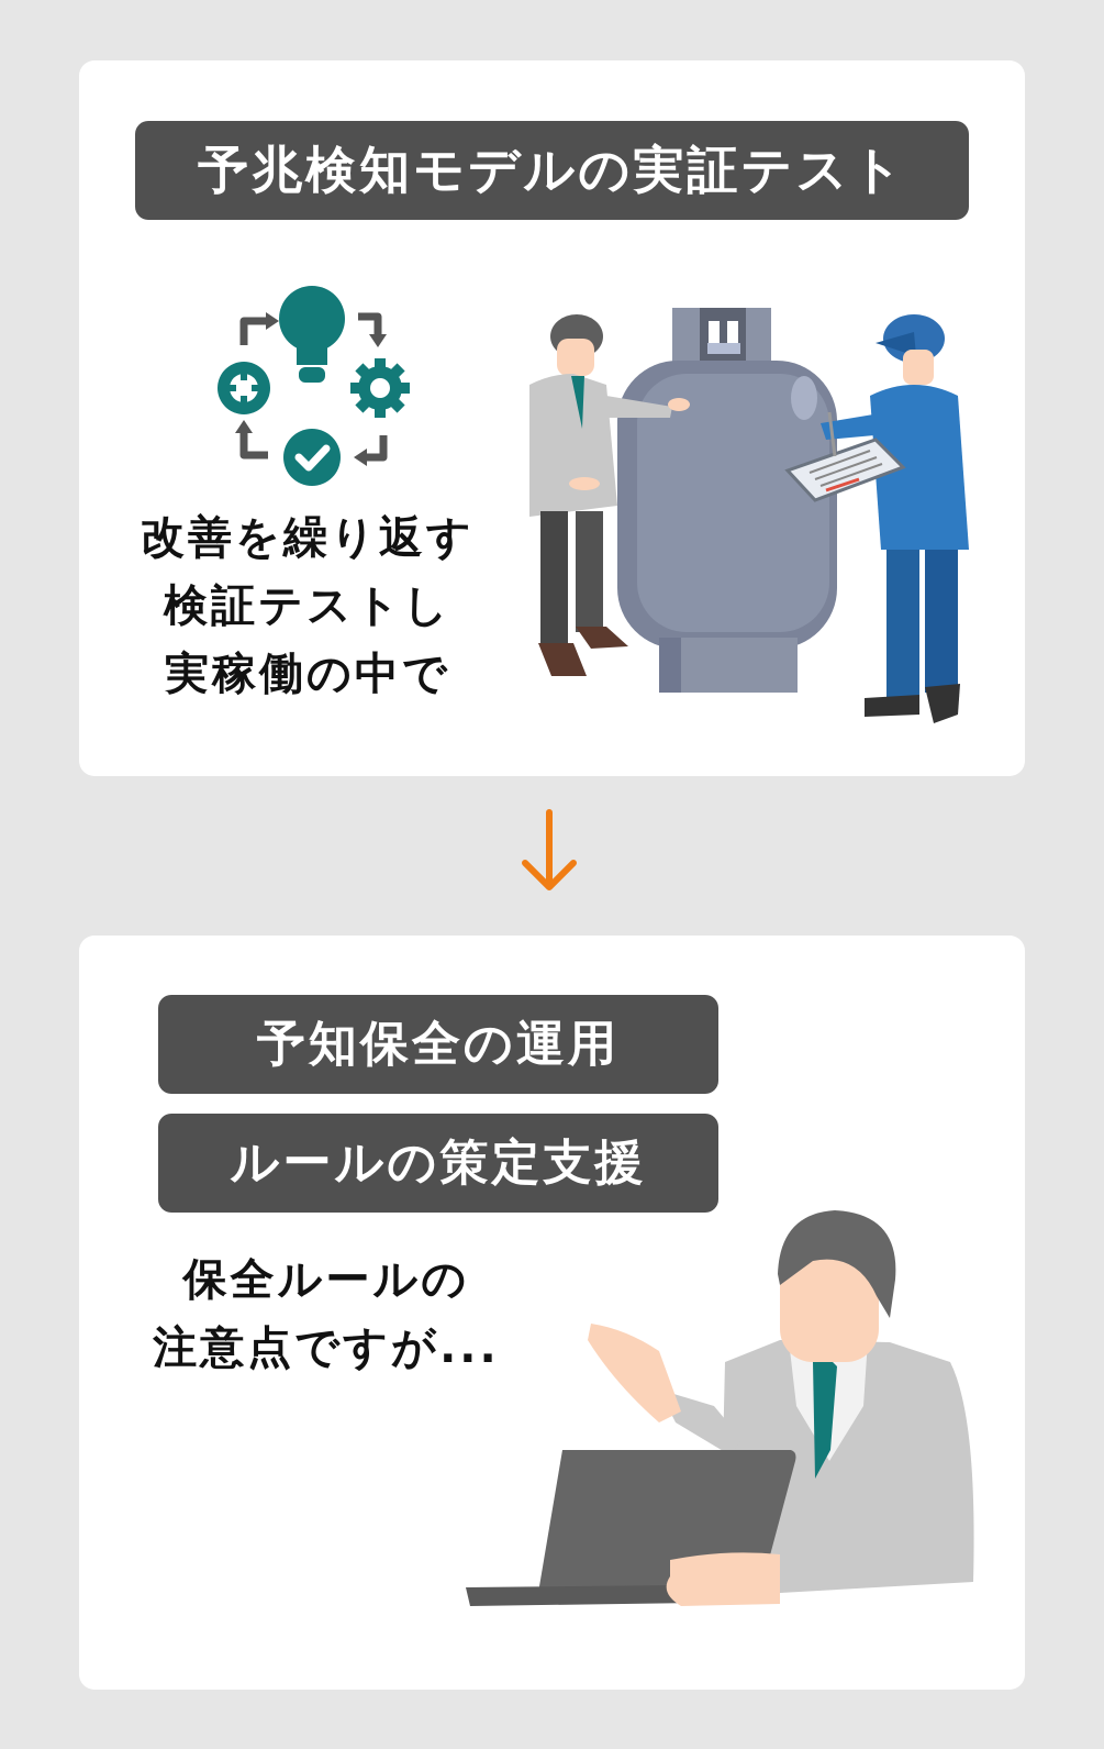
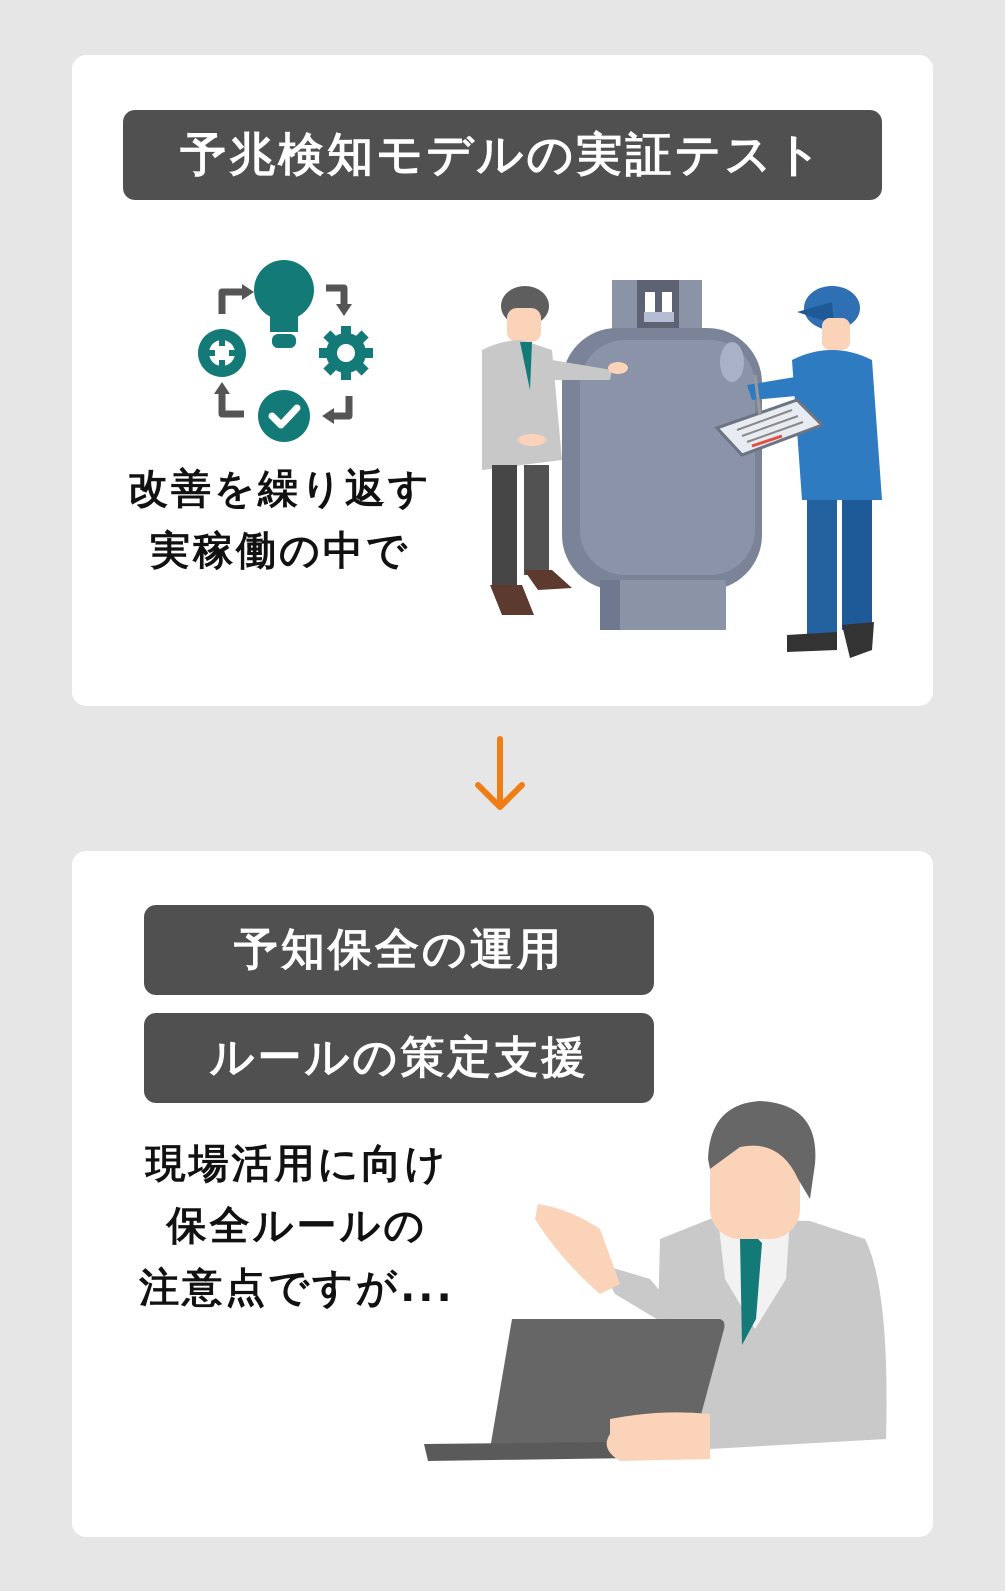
  予兆検知モデルの実証テスト
  改善を繰り返す
- 検証テストし
  実稼働の中で
  予知保全の運用
  ルールの策定支援
+ 現場活用に向け
  保全ルールの
  注意点ですが...
